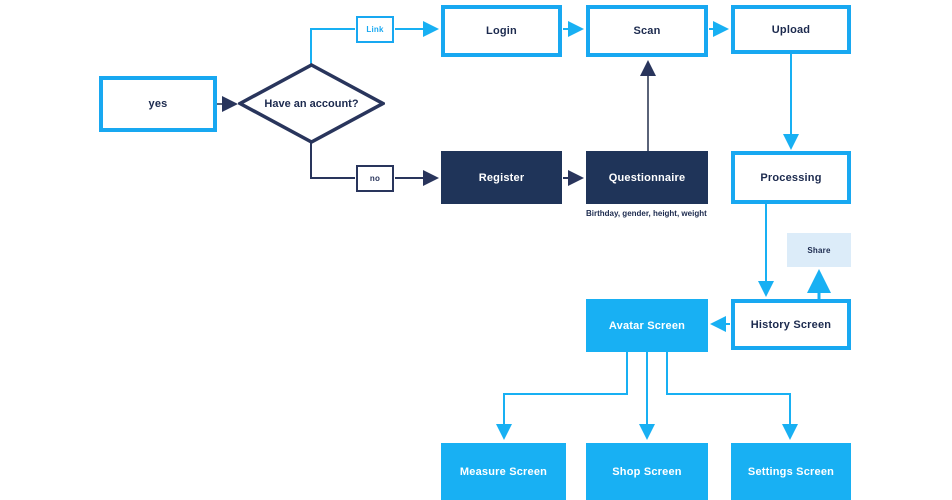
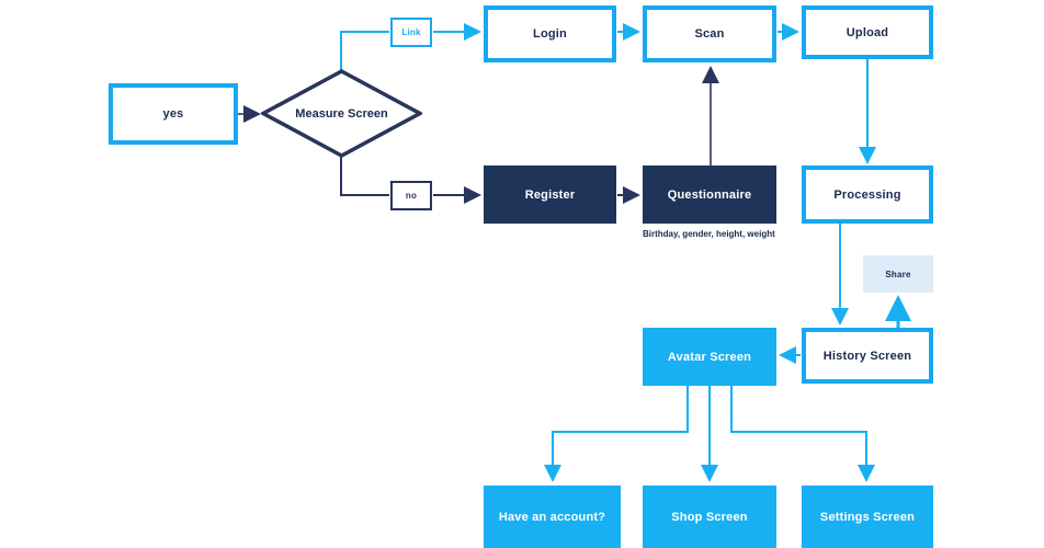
  yes
- Have an account?
+ Measure Screen
  Link
  no
  Login
  Scan
  Upload
  Register
  Questionnaire
  Birthday, gender, height, weight
  Processing
  Share
  History Screen
  Avatar Screen
- Measure Screen
+ Have an account?
  Shop Screen
  Settings Screen
